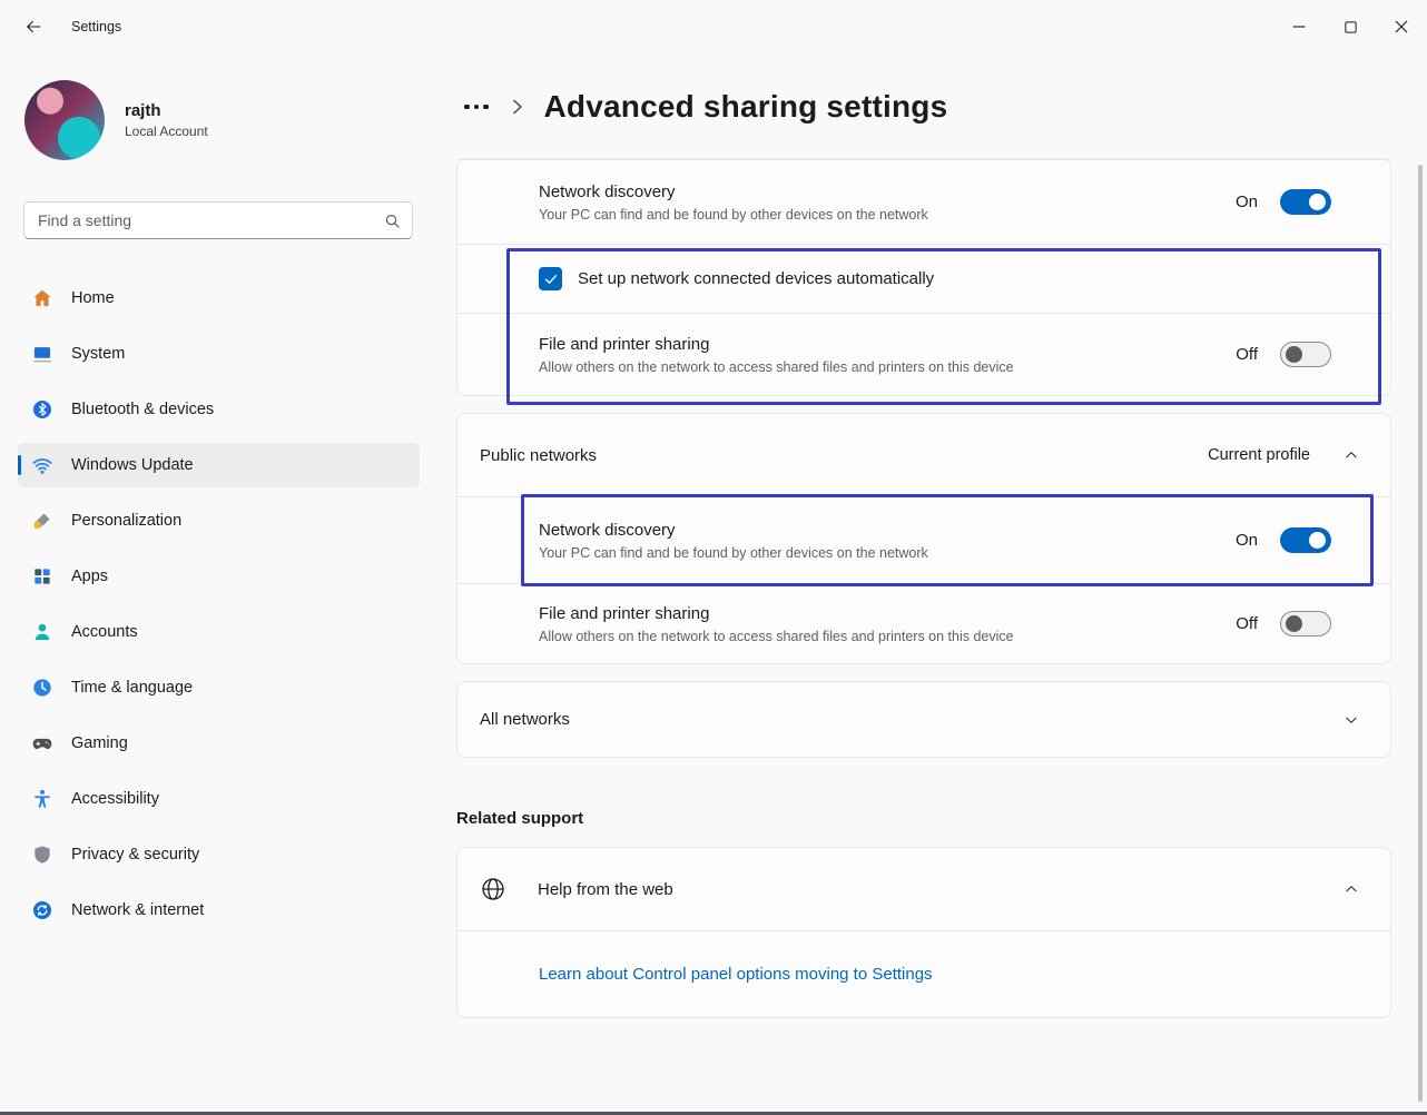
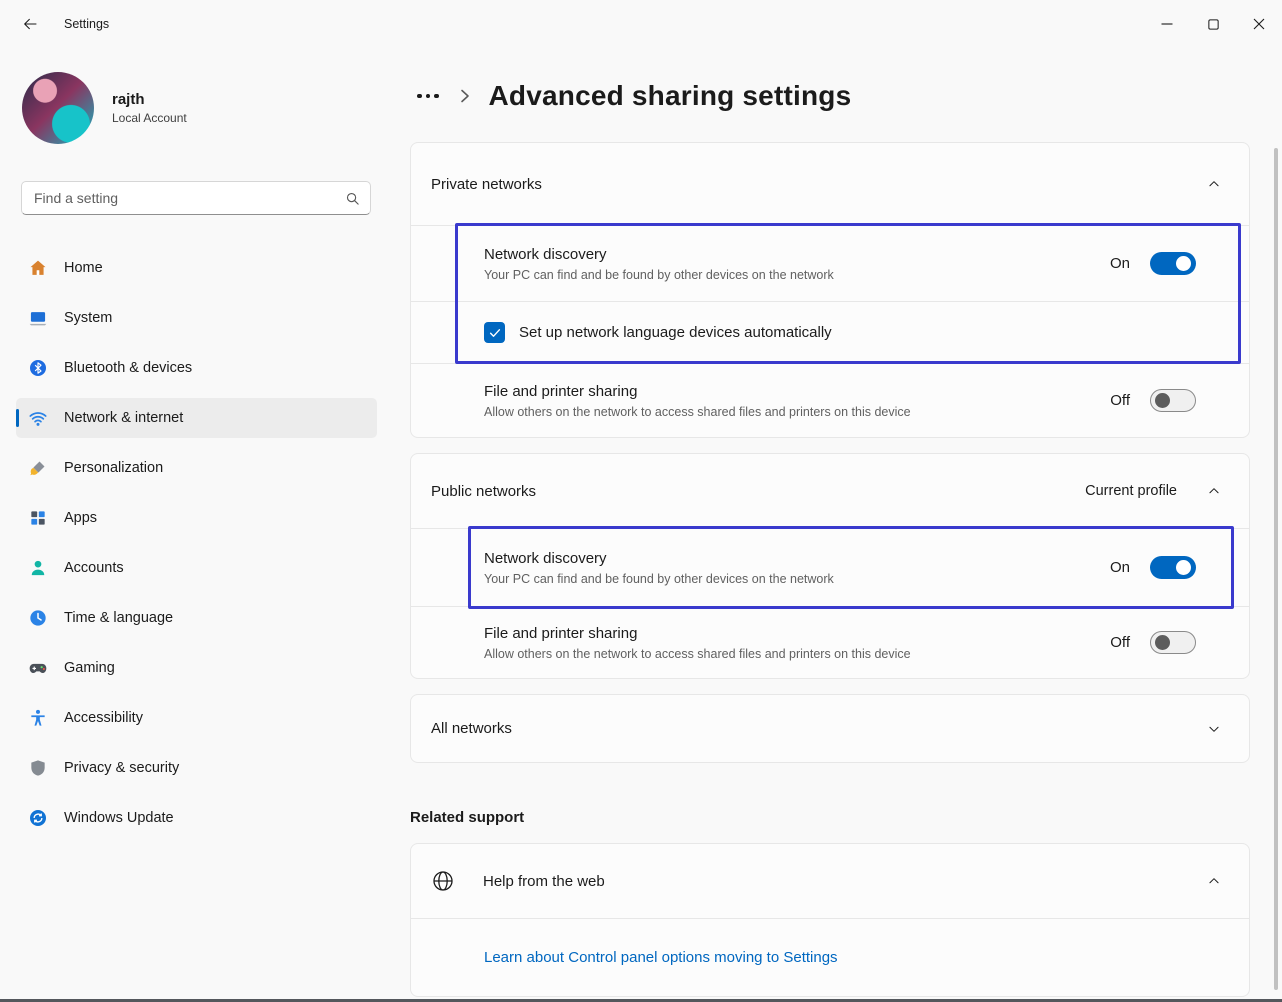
  Settings
  rajth
  Local Account
  Find a setting
  Home
  System
  Bluetooth & devices
- Windows Update
+ Network & internet
  Personalization
  Apps
  Accounts
  Time & language
  Gaming
  Accessibility
  Privacy & security
- Network & internet
+ Windows Update
  Advanced sharing settings
+ Private networks
  Network discovery
  Your PC can find and be found by other devices on the network
  On
- Set up network connected devices automatically
+ Set up network language devices automatically
  File and printer sharing
  Allow others on the network to access shared files and printers on this device
  Off
  Public networks
  Current profile
  Network discovery
  Your PC can find and be found by other devices on the network
  On
  File and printer sharing
  Allow others on the network to access shared files and printers on this device
  Off
  All networks
  Related support
  Help from the web
  Learn about Control panel options moving to Settings
